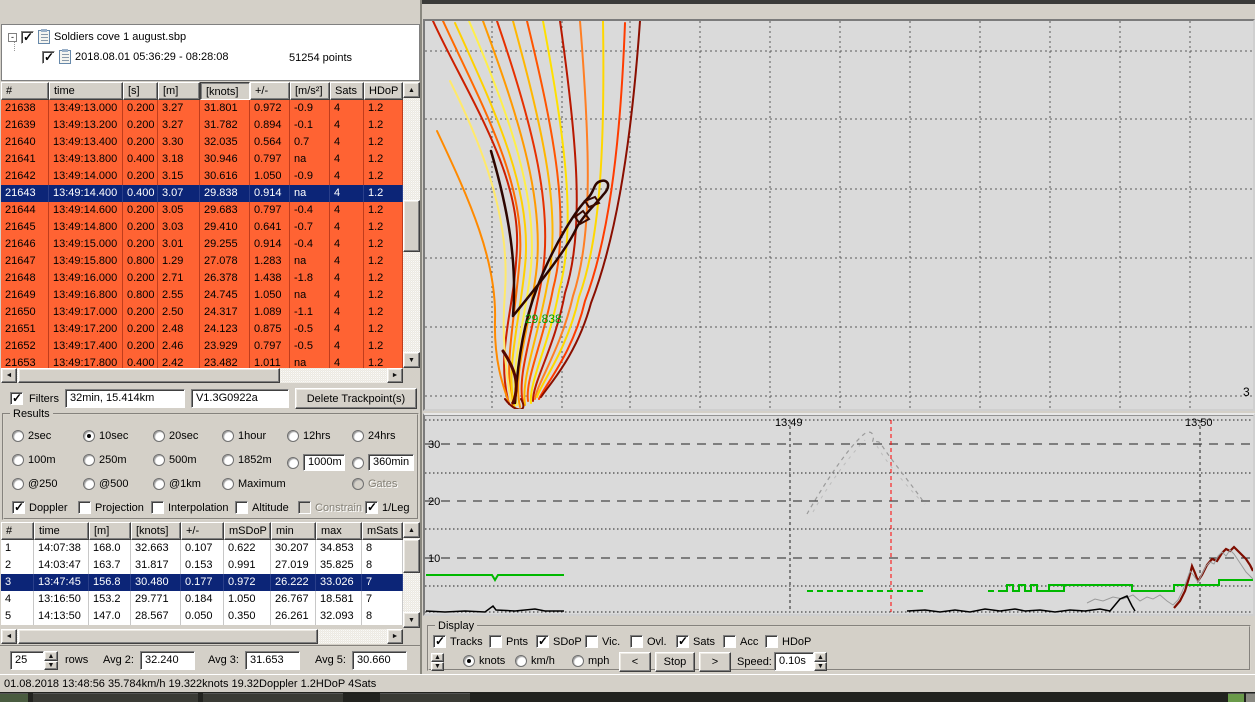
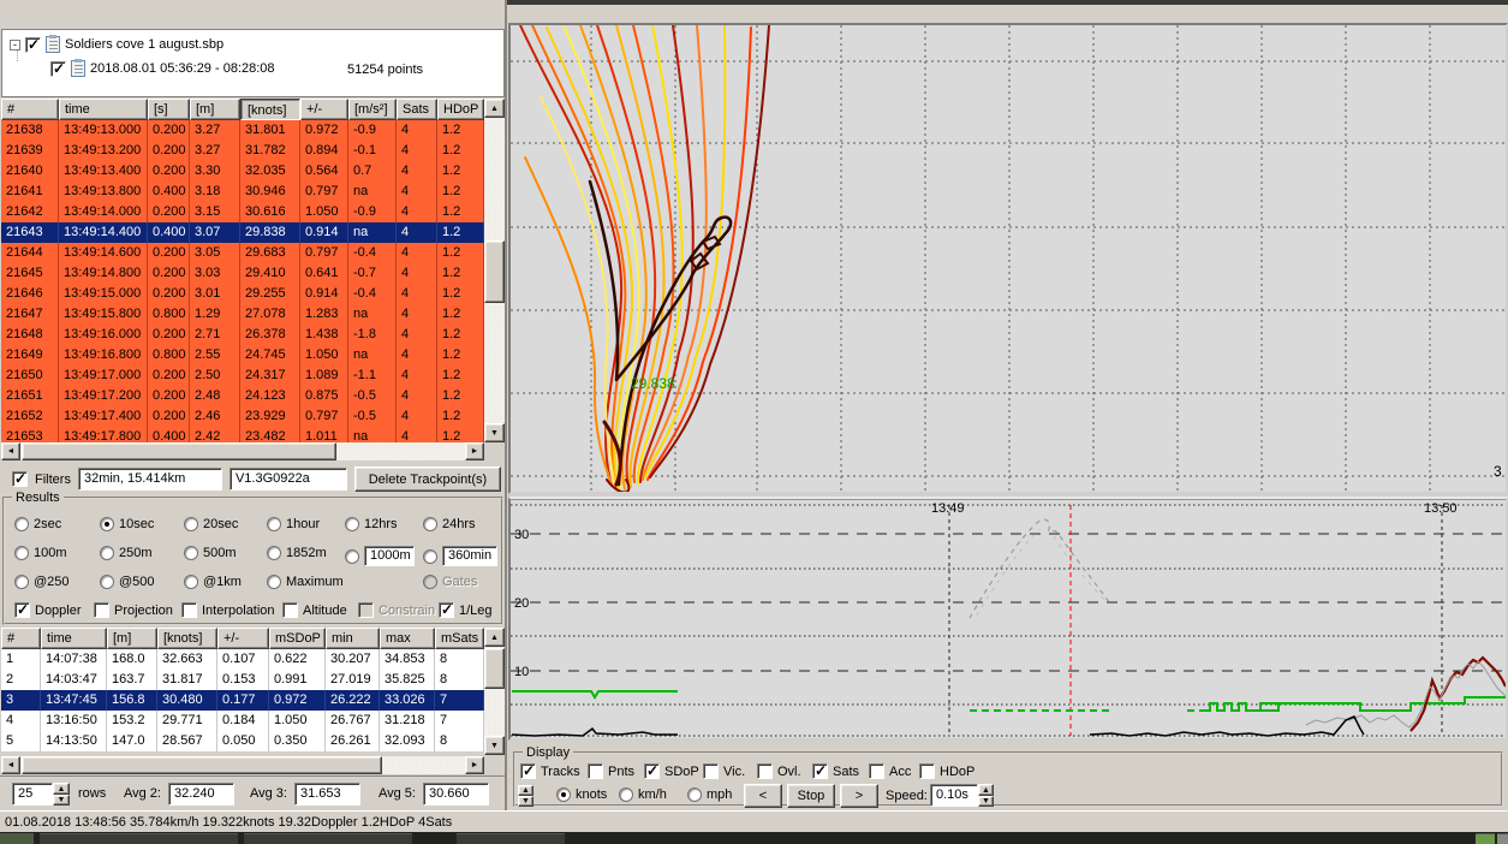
  -
  Soldiers cove 1 august.sbp
  2018.08.01 05:36:29 - 08:28:08
  51254 points
  #
  time
  [s]
  [m]
  [knots]
  +/-
  [m/s²]
  Sats
  HDoP
  21638
  13:49:13.000
  0.200
  3.27
  31.801
  0.972
  -0.9
  4
  1.2
  21639
  13:49:13.200
  0.200
  3.27
  31.782
  0.894
  -0.1
  4
  1.2
  21640
  13:49:13.400
  0.200
  3.30
  32.035
  0.564
  0.7
  4
  1.2
  21641
  13:49:13.800
  0.400
  3.18
  30.946
  0.797
  na
  4
  1.2
  21642
  13:49:14.000
  0.200
  3.15
  30.616
  1.050
  -0.9
  4
  1.2
  21643
  13:49:14.400
  0.400
  3.07
  29.838
  0.914
  na
  4
  1.2
  21644
  13:49:14.600
  0.200
  3.05
  29.683
  0.797
  -0.4
  4
  1.2
  21645
  13:49:14.800
  0.200
  3.03
  29.410
  0.641
  -0.7
  4
  1.2
  21646
  13:49:15.000
  0.200
  3.01
  29.255
  0.914
  -0.4
  4
  1.2
  21647
  13:49:15.800
  0.800
  1.29
  27.078
  1.283
  na
  4
  1.2
  21648
  13:49:16.000
  0.200
  2.71
  26.378
  1.438
  -1.8
  4
  1.2
  21649
  13:49:16.800
  0.800
  2.55
  24.745
  1.050
  na
  4
  1.2
  21650
  13:49:17.000
  0.200
  2.50
  24.317
  1.089
  -1.1
  4
  1.2
  21651
  13:49:17.200
  0.200
  2.48
  24.123
  0.875
  -0.5
  4
  1.2
  21652
  13:49:17.400
  0.200
  2.46
  23.929
  0.797
  -0.5
  4
  1.2
  21653
  13:49:17.800
  0.400
  2.42
  23.482
  1.011
  na
  4
  1.2
  Filters
  32min, 15.414km
  V1.3G0922a
  Delete Trackpoint(s)
  Results
  2sec
  10sec
  20sec
  1hour
  12hrs
  24hrs
  100m
  250m
  500m
  1852m
  1000m
  360min
  @250
  @500
  @1km
  Maximum
  Gates
  Doppler
  Projection
  Interpolation
  Altitude
  Constrain
  1/Leg
  #
  time
  [m]
  [knots]
  +/-
  mSDoP
  min
  max
  mSats
  1
  14:07:38
  168.0
  32.663
  0.107
  0.622
  30.207
  34.853
  8
  2
  14:03:47
  163.7
  31.817
  0.153
  0.991
  27.019
  35.825
  8
  3
  13:47:45
  156.8
  30.480
  0.177
  0.972
  26.222
  33.026
  7
  4
  13:16:50
  153.2
  29.771
  0.184
  1.050
  26.767
- 18.581
+ 31.218
  7
  5
  14:13:50
  147.0
  28.567
  0.050
  0.350
  26.261
  32.093
  8
  25
  rows
  Avg 2:
  32.240
  Avg 3:
  31.653
  Avg 5:
  30.660
  29.838
  3
  30
  20
  10
  13:49
  13:50
  Display
  Tracks
  Pnts
  SDoP
  Vic.
  Ovl.
  Sats
  Acc
  HDoP
  knots
  km/h
  mph
  <
  Stop
  >
  Speed:
  0.10s
  01.08.2018 13:48:56 35.784km/h 19.322knots 19.32Doppler 1.2HDoP 4Sats
